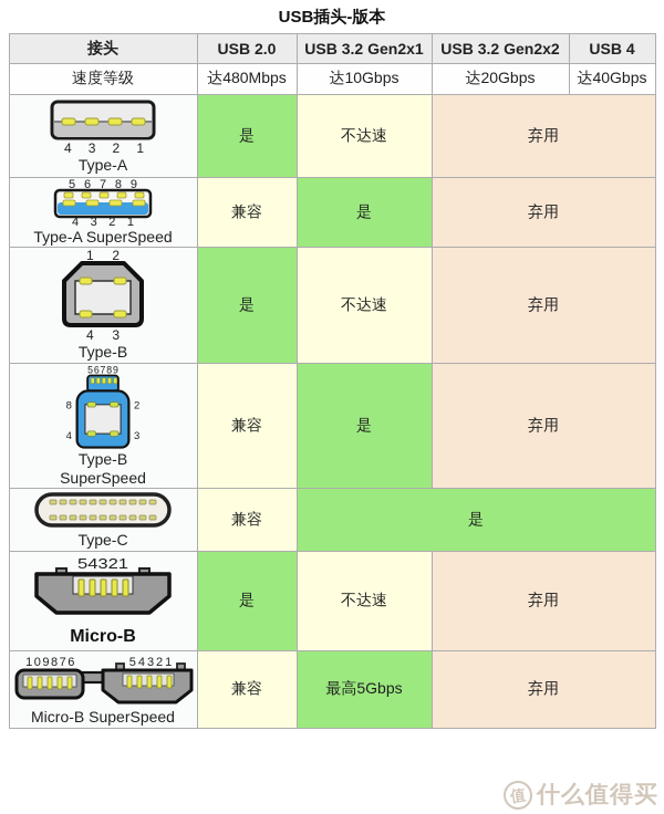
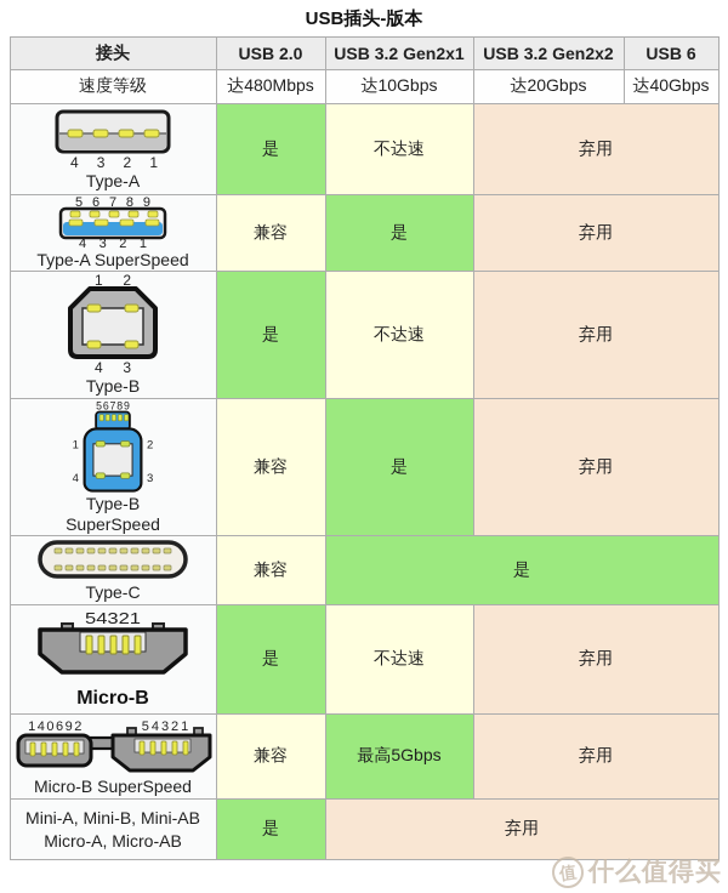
  USB插头-版本
- 接头	USB 2.0	USB 3.2 Gen2x1	USB 3.2 Gen2x2	USB 4
+ 接头	USB 2.0	USB 3.2 Gen2x1	USB 3.2 Gen2x2	USB 6
  速度等级	达480Mbps	达10Gbps	达20Gbps	达40Gbps
  4 3 2 1 Type-A	是	不达速	弃用
  5 6 7 8 9 4 3 2 1 Type-A SuperSpeed	兼容	是	弃用
  1 2 4 3 Type-B	是	不达速	弃用
- 56789 8 2 4 3 Type-B SuperSpeed	兼容	是	弃用
+ 56789 1 2 4 3 Type-B SuperSpeed	兼容	是	弃用
  Type-C	兼容	是
  54321 Micro-B	是	不达速	弃用
- 109876 54321 Micro-B SuperSpeed	兼容	最高5Gbps	弃用
+ 140692 54321 Micro-B SuperSpeed	兼容	最高5Gbps	弃用
+ Mini-A, Mini-B, Mini-AB Micro-A, Micro-AB	是	弃用
  什么值得买
